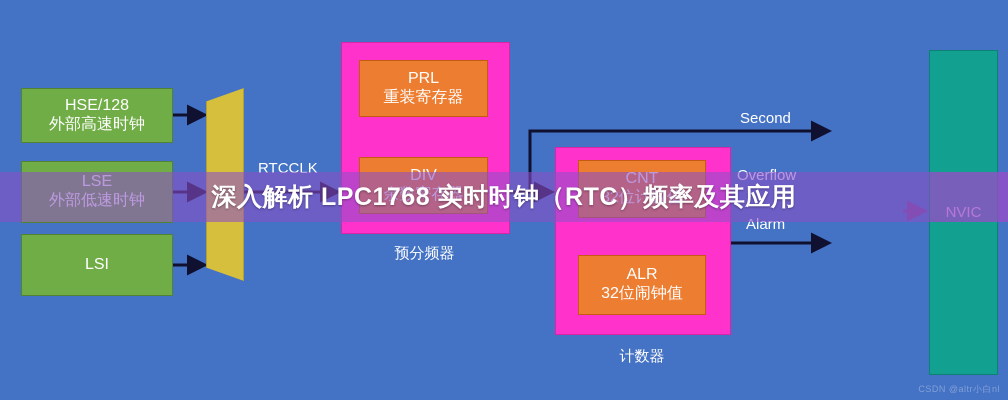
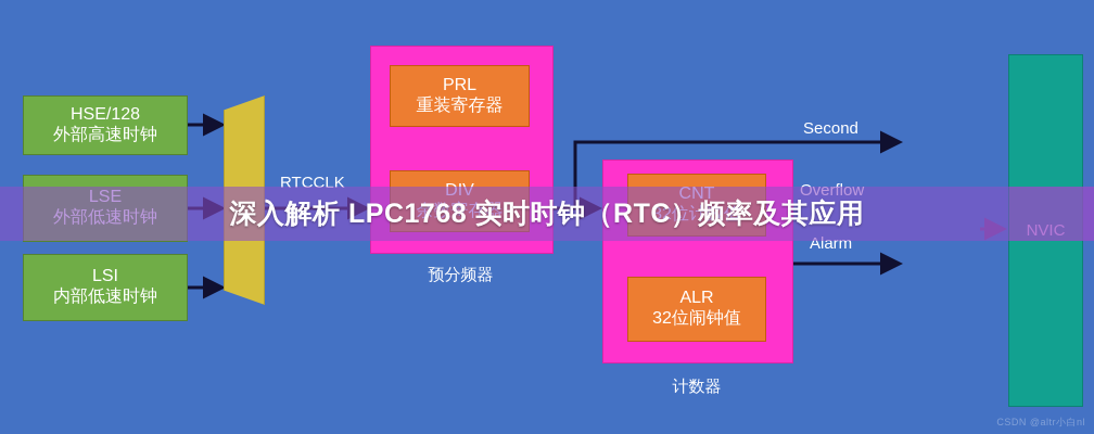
  HSE/128
  外部高速时钟
  LSE
  外部低速时钟
  LSI
+ 内部低速时钟
  RTCCLK
  PRL
  重装寄存器
  DIV
  余数寄存器
  预分频器
  CNT
  32位计数值
  ALR
  32位闹钟值
  计数器
  Second
  Overflow
  Alarm
  NVIC
  深入解析 LPC1768 实时时钟（RTC）频率及其应用
  CSDN @altr小白nl
